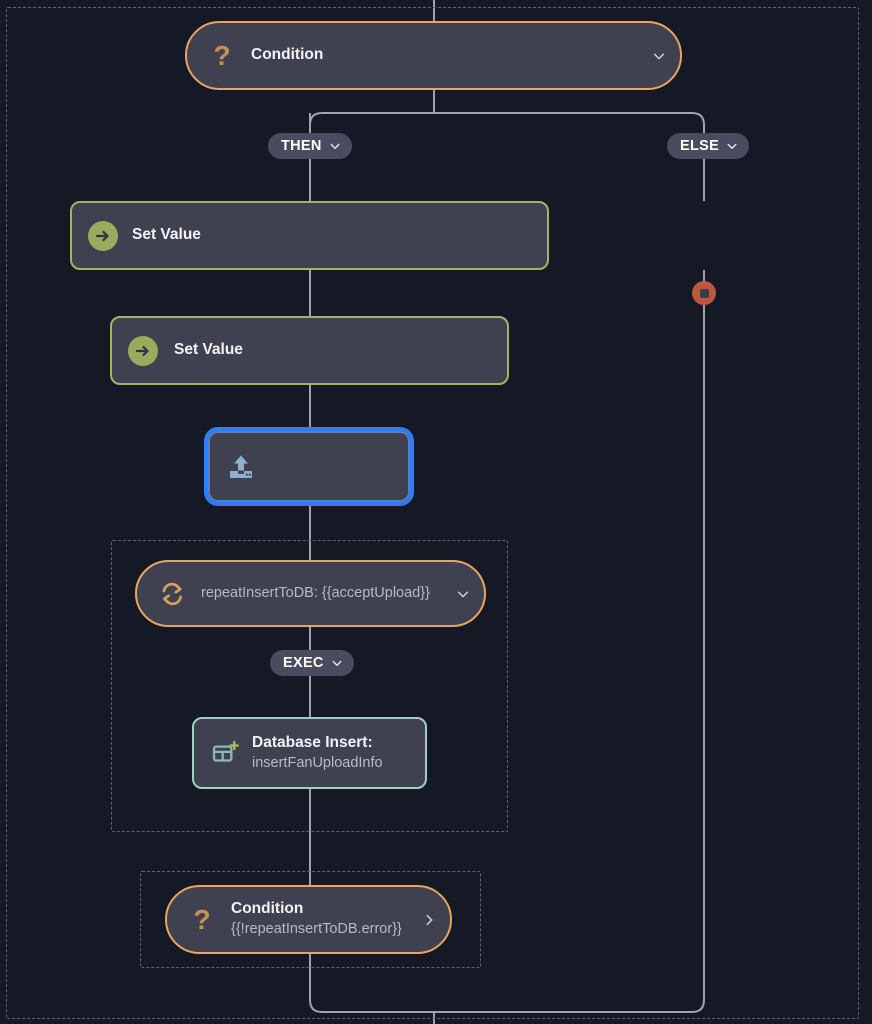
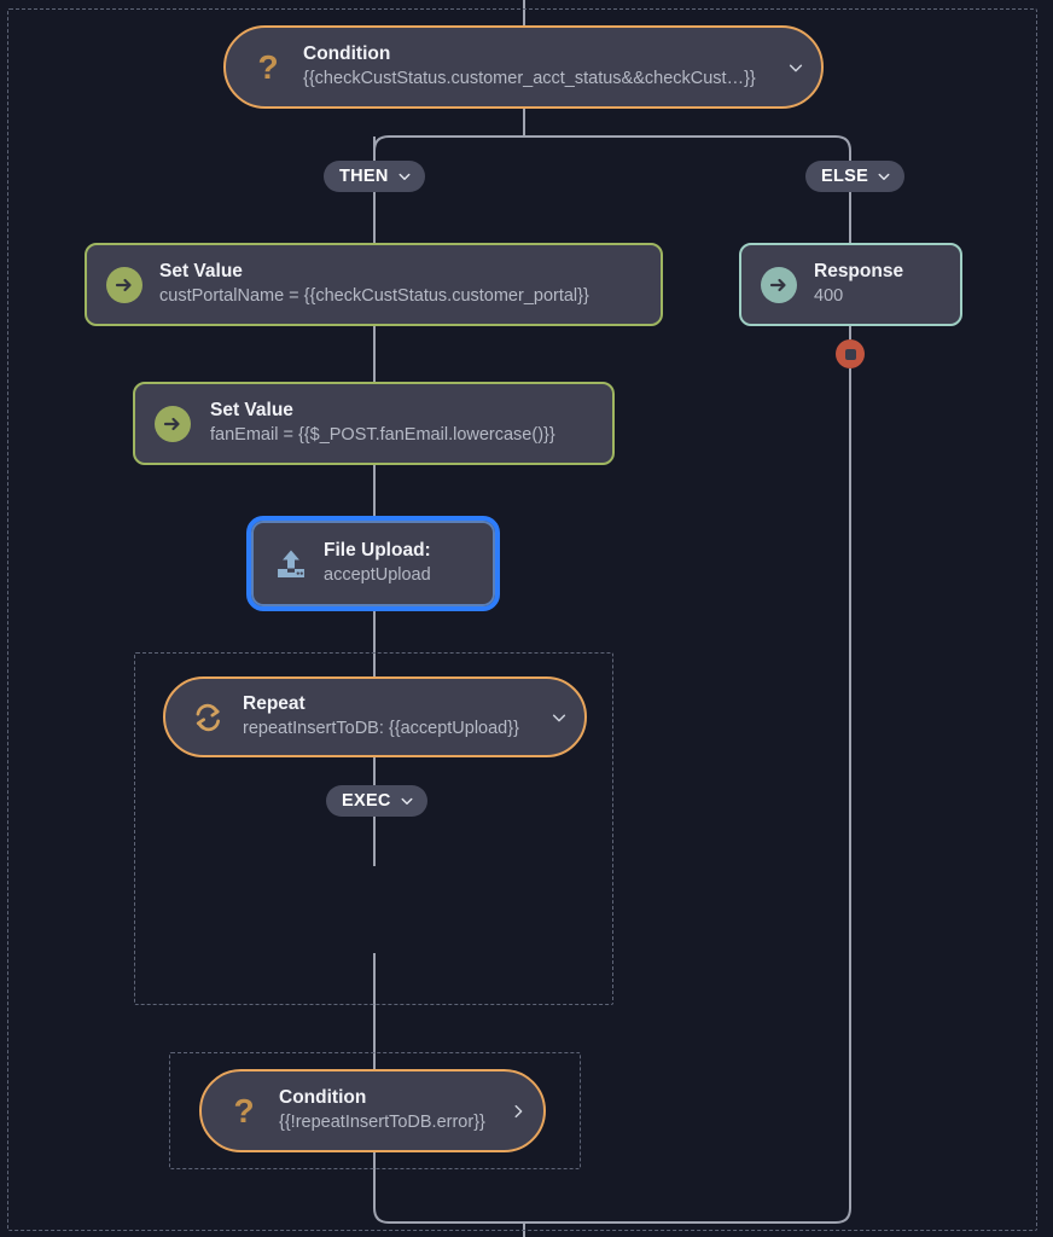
  ?
  Condition
+ {{checkCustStatus.customer_acct_status&&checkCust…}}
  THEN
  ELSE
  Set Value
+ custPortalName = {{checkCustStatus.customer_portal}}
+ Response
+ 400
  Set Value
+ fanEmail = {{$_POST.fanEmail.lowercase()}}
+ File Upload:
+ acceptUpload
+ Repeat
  repeatInsertToDB: {{acceptUpload}}
  EXEC
- Database Insert:
- insertFanUploadInfo
  ?
  Condition
  {{!repeatInsertToDB.error}}
